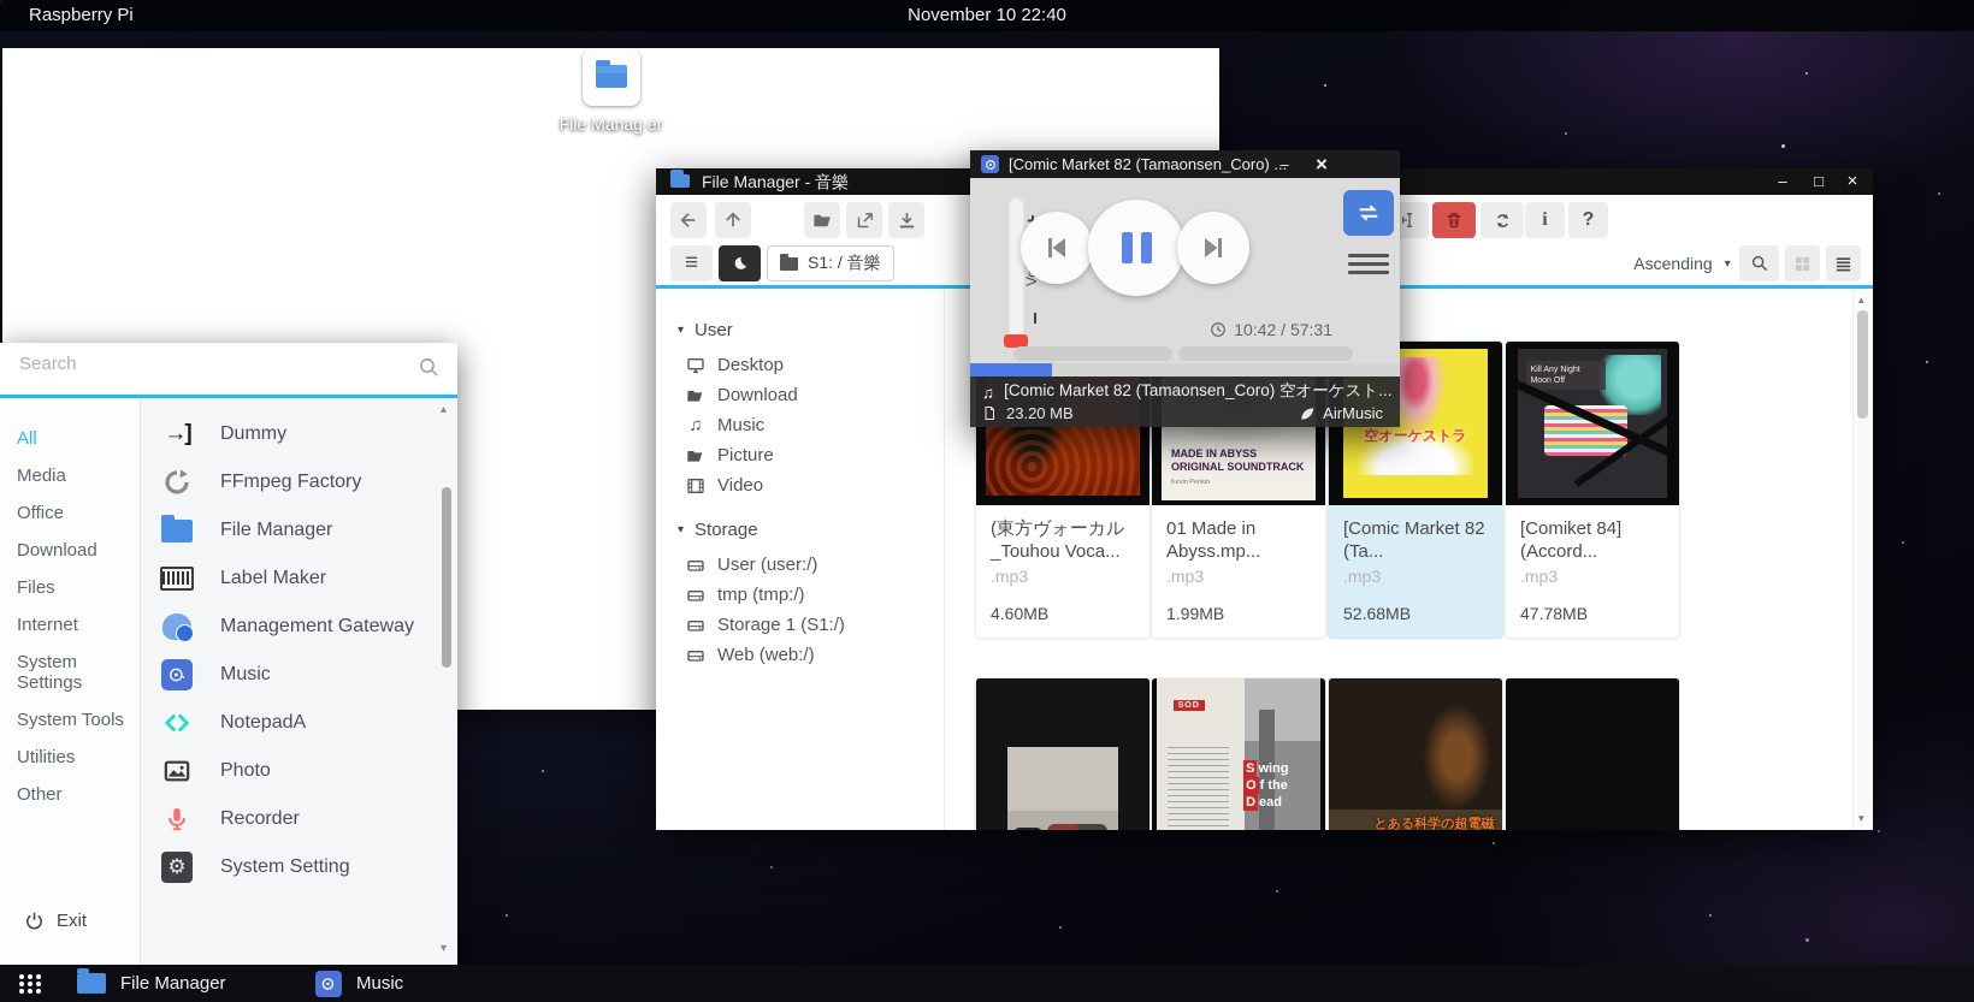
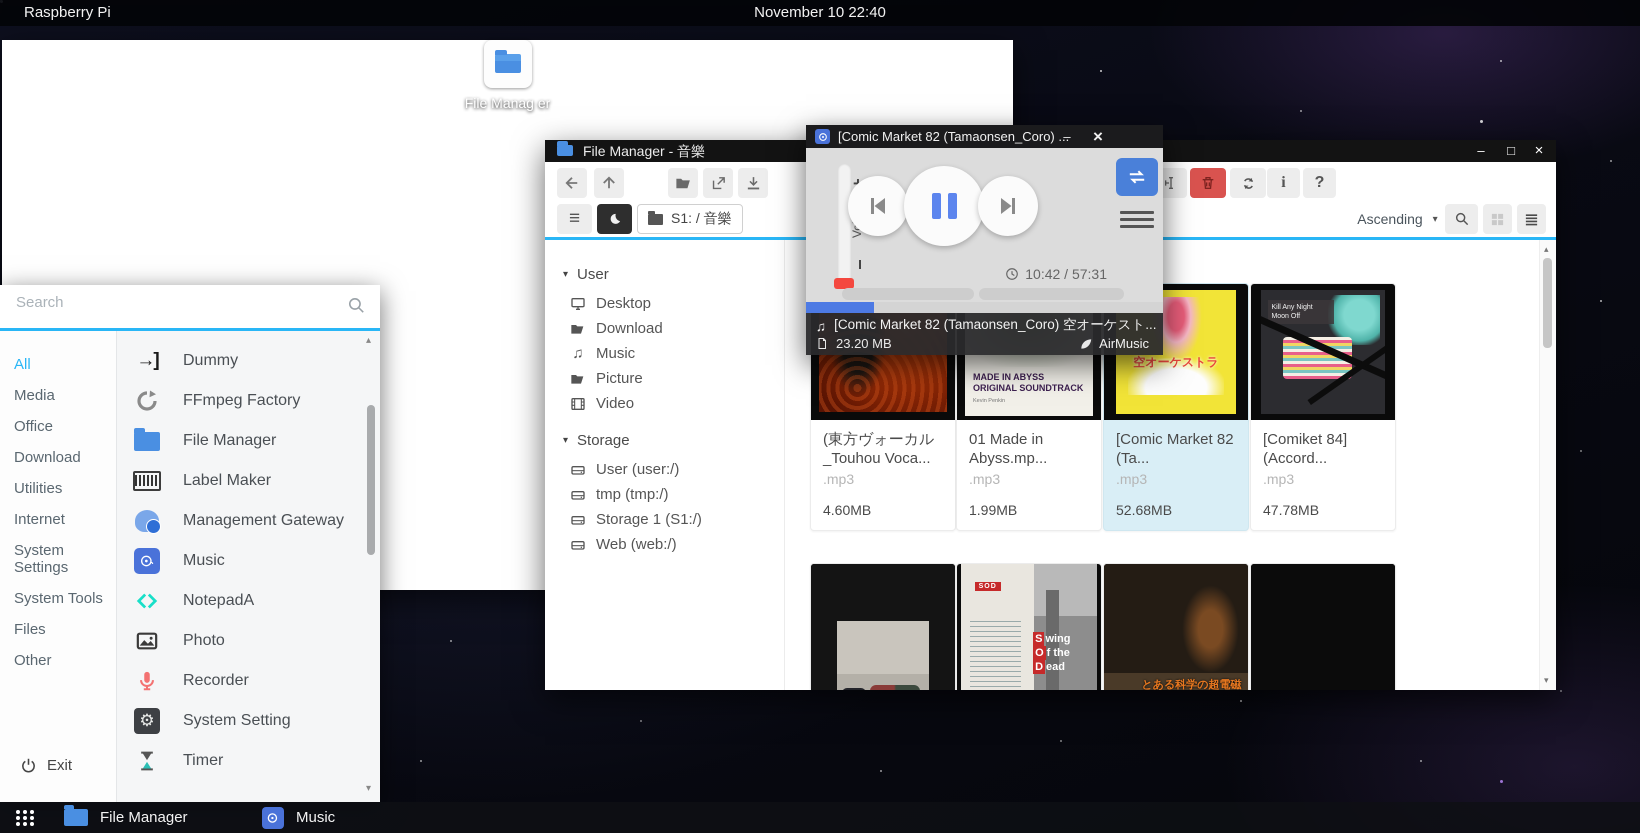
  Raspberry Pi
  November 10 22:40
  File Manag er
  File Manager - 音樂
  –
  □
  ×
  i
  ?
  ≡
  S1: / 音樂
  Ascending
  ▾
  ▾
  User
  Desktop
  Download
  ♫
  Music
  Picture
  Video
  ▾
  Storage
  User (user:/)
  tmp (tmp:/)
  Storage 1 (S1:/)
  Web (web:/)
  (東方ヴォーカル
  _Touhou Voca...
  .mp3
  4.60MB
  MADE IN ABYSS ORIGINAL SOUNDTRACK
  01 Made in
  Abyss.mp...
  .mp3
  1.99MB
  空オーケストラ
  [Comic Market 82
  (Ta...
  .mp3
  52.68MB
  [Comiket 84]
  (Accord...
  .mp3
  47.78MB
  S wing
  O f the
  D ead
  とある科学の超電磁
  ▴
  ▾
  [Comic Market 82 (Tamaonsen_Coro) ...
  –
  ×
  10:42 / 57:31
  ♫
  [Comic Market 82 (Tamaonsen_Coro) 空オーケスト...
  23.20 MB
  AirMusic
  Search
  All
  Media
  Office
  Download
- Files
+ Utilities
  Internet
  System Settings
  System Tools
- Utilities
+ Files
  Other
  →]
  Dummy
  FFmpeg Factory
  File Manager
  Label Maker
  Management Gateway
  Music
  NotepadA
  Photo
  Recorder
  ⚙
  System Setting
+ Timer
  ▴
  ▾
  Exit
  File Manager
  Music
